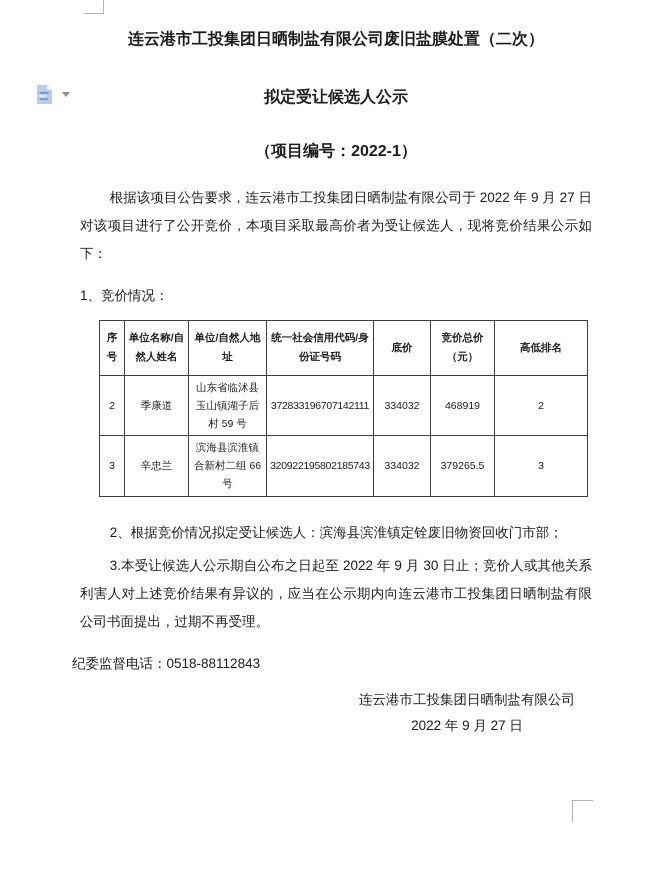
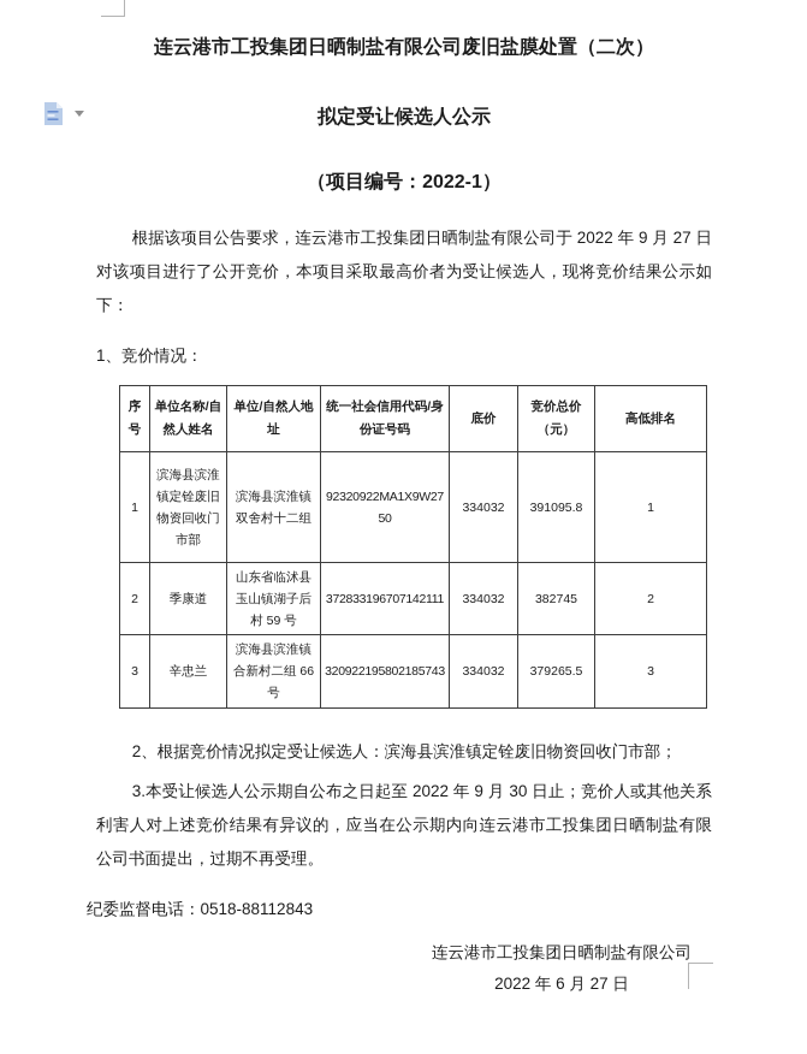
  连云港市工投集团日晒制盐有限公司废旧盐膜处置（二次）
  拟定受让候选人公示
  （项目编号：2022-1）
  根据该项目公告要求，连云港市工投集团日晒制盐有限公司于 2022 年 9 月 27 日对该项目进行了公开竞价，本项目采取最高价者为受让候选人，现将竞价结果公示如下：
  1、竞价情况：
  序号	单位名称/自然人姓名	单位/自然人地址	统一社会信用代码/身份证号码	底价	竞价总价（元）	高低排名
+ 1	滨海县滨淮镇定铨废旧物资回收门市部	滨海县滨淮镇双舍村十二组	92320922MA1X9W2750	334032	391095.8	1
- 2	季康道	山东省临沭县玉山镇湖子后村 59 号	372833196707142111	334032	468919	2
+ 2	季康道	山东省临沭县玉山镇湖子后村 59 号	372833196707142111	334032	382745	2
  3	辛忠兰	滨海县滨淮镇合新村二组 66 号	320922195802185743	334032	379265.5	3
  2、根据竞价情况拟定受让候选人：滨海县滨淮镇定铨废旧物资回收门市部；
  3.本受让候选人公示期自公布之日起至 2022 年 9 月 30 日止；竞价人或其他关系利害人对上述竞价结果有异议的，应当在公示期内向连云港市工投集团日晒制盐有限公司书面提出，过期不再受理。
  纪委监督电话：0518-88112843
  连云港市工投集团日晒制盐有限公司
- 2022 年 9 月 27 日
+ 2022 年 6 月 27 日
